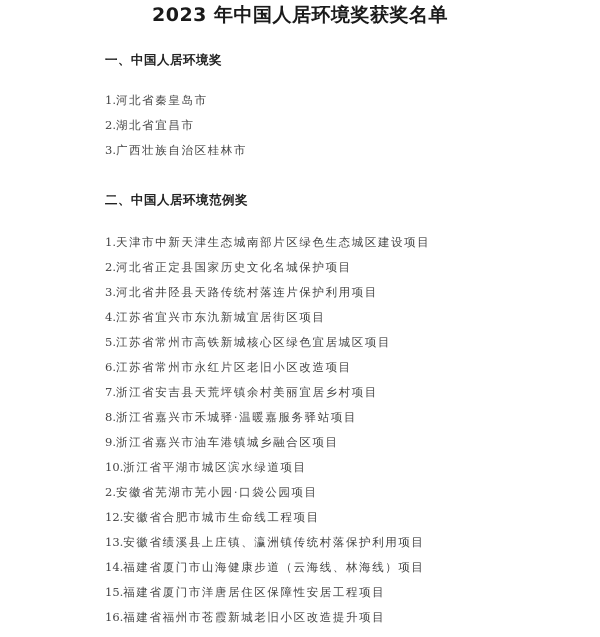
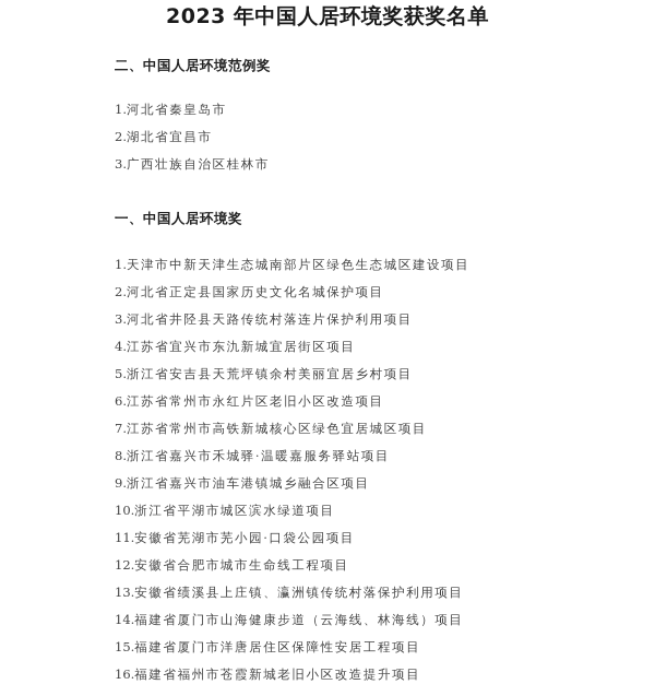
  2023 年中国人居环境奖获奖名单
- 一、中国人居环境奖
+ 二、中国人居环境范例奖
  1.河北省秦皇岛市
  2.湖北省宜昌市
  3.广西壮族自治区桂林市
- 二、中国人居环境范例奖
+ 一、中国人居环境奖
  1.天津市中新天津生态城南部片区绿色生态城区建设项目
  2.河北省正定县国家历史文化名城保护项目
  3.河北省井陉县天路传统村落连片保护利用项目
  4.江苏省宜兴市东氿新城宜居街区项目
- 5.江苏省常州市高铁新城核心区绿色宜居城区项目
+ 5.浙江省安吉县天荒坪镇余村美丽宜居乡村项目
  6.江苏省常州市永红片区老旧小区改造项目
- 7.浙江省安吉县天荒坪镇余村美丽宜居乡村项目
+ 7.江苏省常州市高铁新城核心区绿色宜居城区项目
  8.浙江省嘉兴市禾城驿·温暖嘉服务驿站项目
  9.浙江省嘉兴市油车港镇城乡融合区项目
  10.浙江省平湖市城区滨水绿道项目
- 2.安徽省芜湖市芜小园·口袋公园项目
+ 11.安徽省芜湖市芜小园·口袋公园项目
  12.安徽省合肥市城市生命线工程项目
  13.安徽省绩溪县上庄镇、瀛洲镇传统村落保护利用项目
  14.福建省厦门市山海健康步道（云海线、林海线）项目
  15.福建省厦门市洋唐居住区保障性安居工程项目
  16.福建省福州市苍霞新城老旧小区改造提升项目
